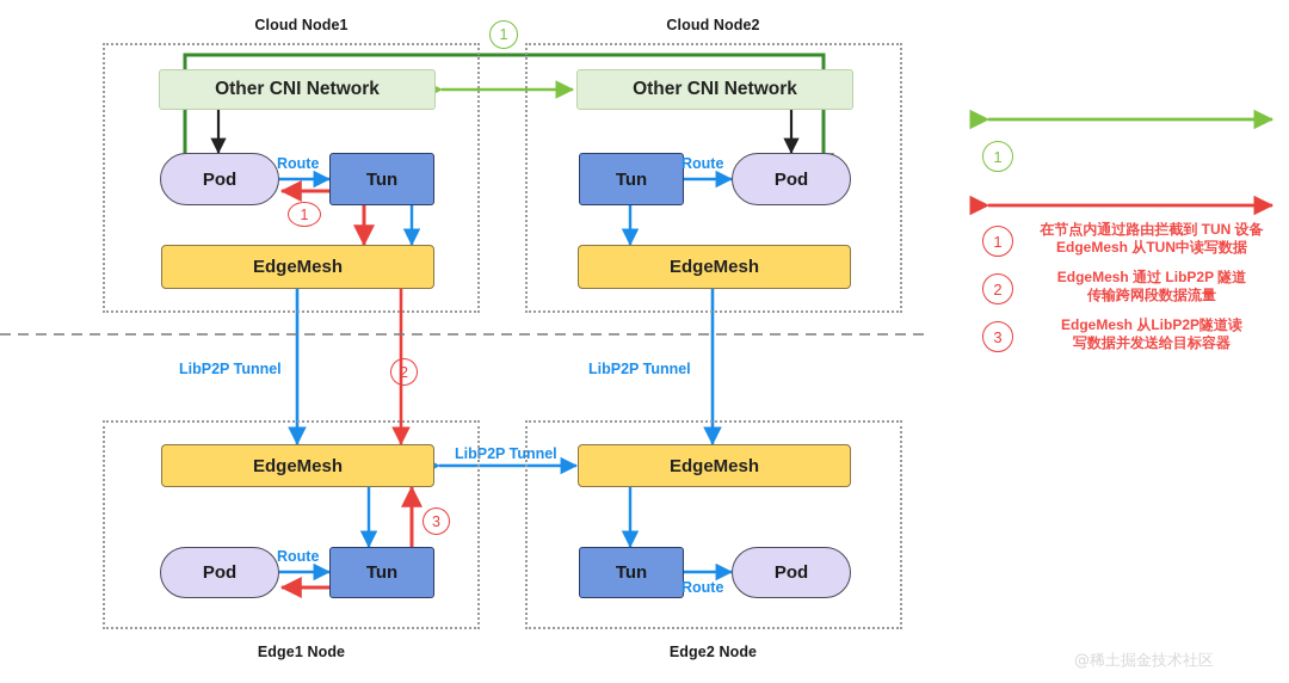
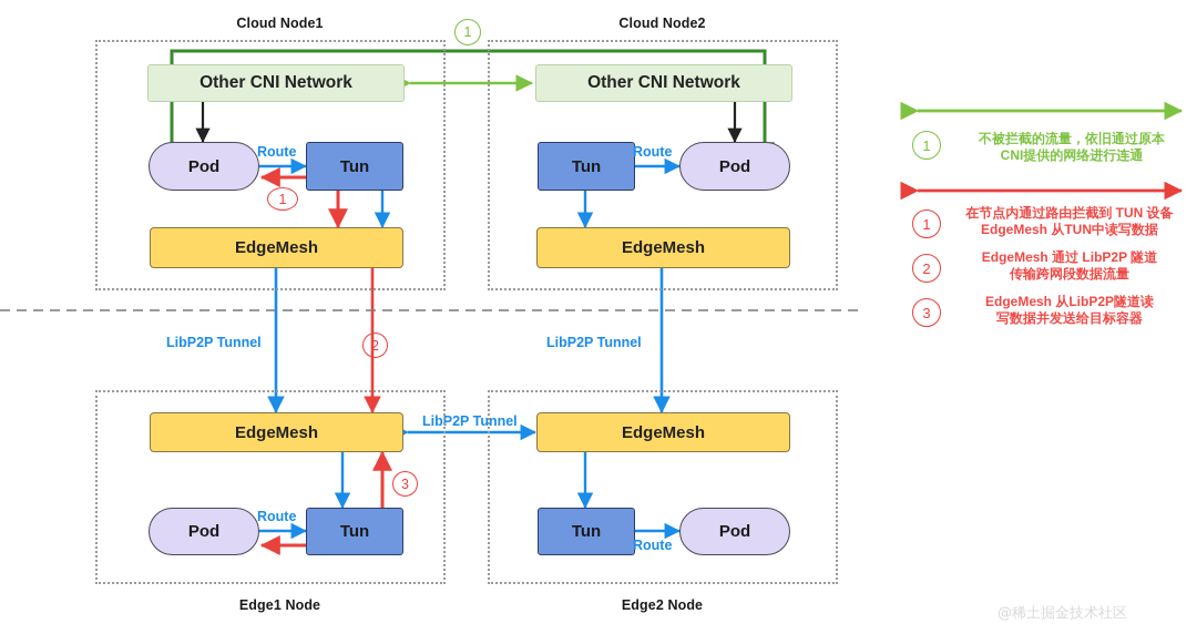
  Cloud Node1
  Other CNI Network
  Pod
  Tun
  EdgeMesh
  Route
  1
  Cloud Node2
  Other CNI Network
  Tun
  Pod
  EdgeMesh
  Route
  1
  LibP2P Tunnel
  LibP2P Tunnel
  LibP2P Tunnel
  2
  Edge1 Node
  EdgeMesh
  Pod
  Tun
  Route
  3
  Edge2 Node
  EdgeMesh
  Tun
  Pod
  Route
  1
+ 不被拦截的流量，依旧通过原本
+ CNI提供的网络进行连通
  1
  在节点内通过路由拦截到 TUN 设备
  EdgeMesh 从TUN中读写数据
  2
  EdgeMesh 通过 LibP2P 隧道
  传输跨网段数据流量
  3
  EdgeMesh 从LibP2P隧道读
  写数据并发送给目标容器
  @稀土掘金技术社区
